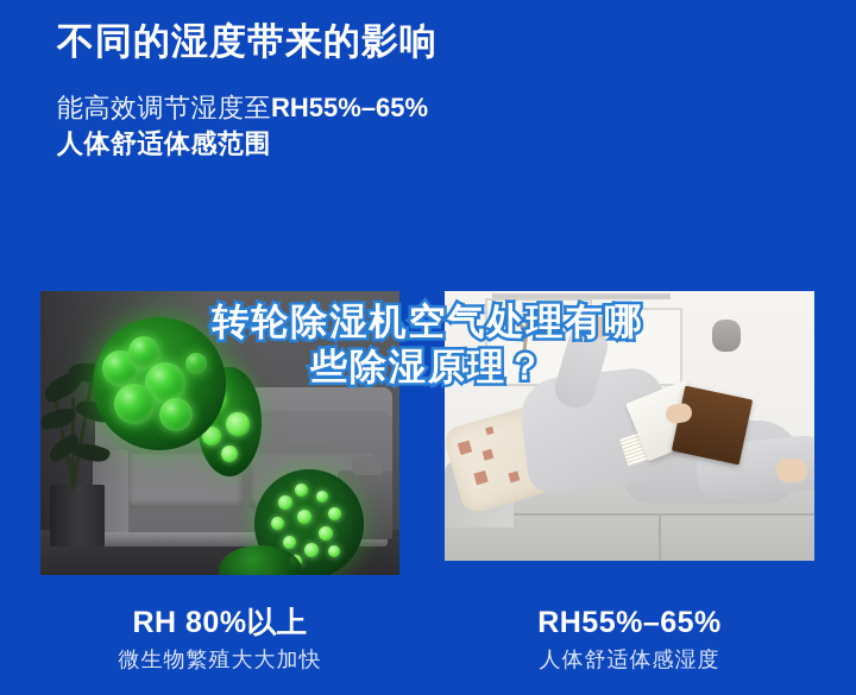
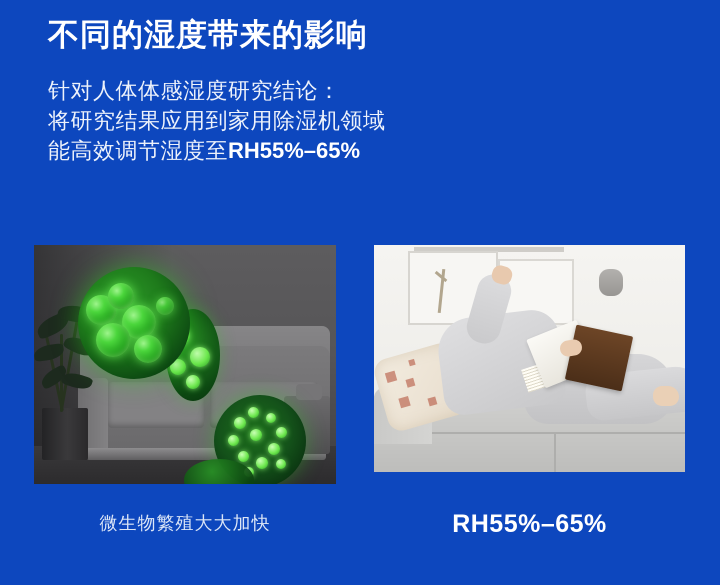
  不同的湿度带来的影响
+ 针对人体体感湿度研究结论：
+ 将研究结果应用到家用除湿机领域
  能高效调节湿度至RH55%–65%
- 人体舒适体感范围
- 转轮除湿机空气处理有哪
- 些除湿原理？
- RH 80%以上
  微生物繁殖大大加快
  RH55%–65%
- 人体舒适体感湿度
